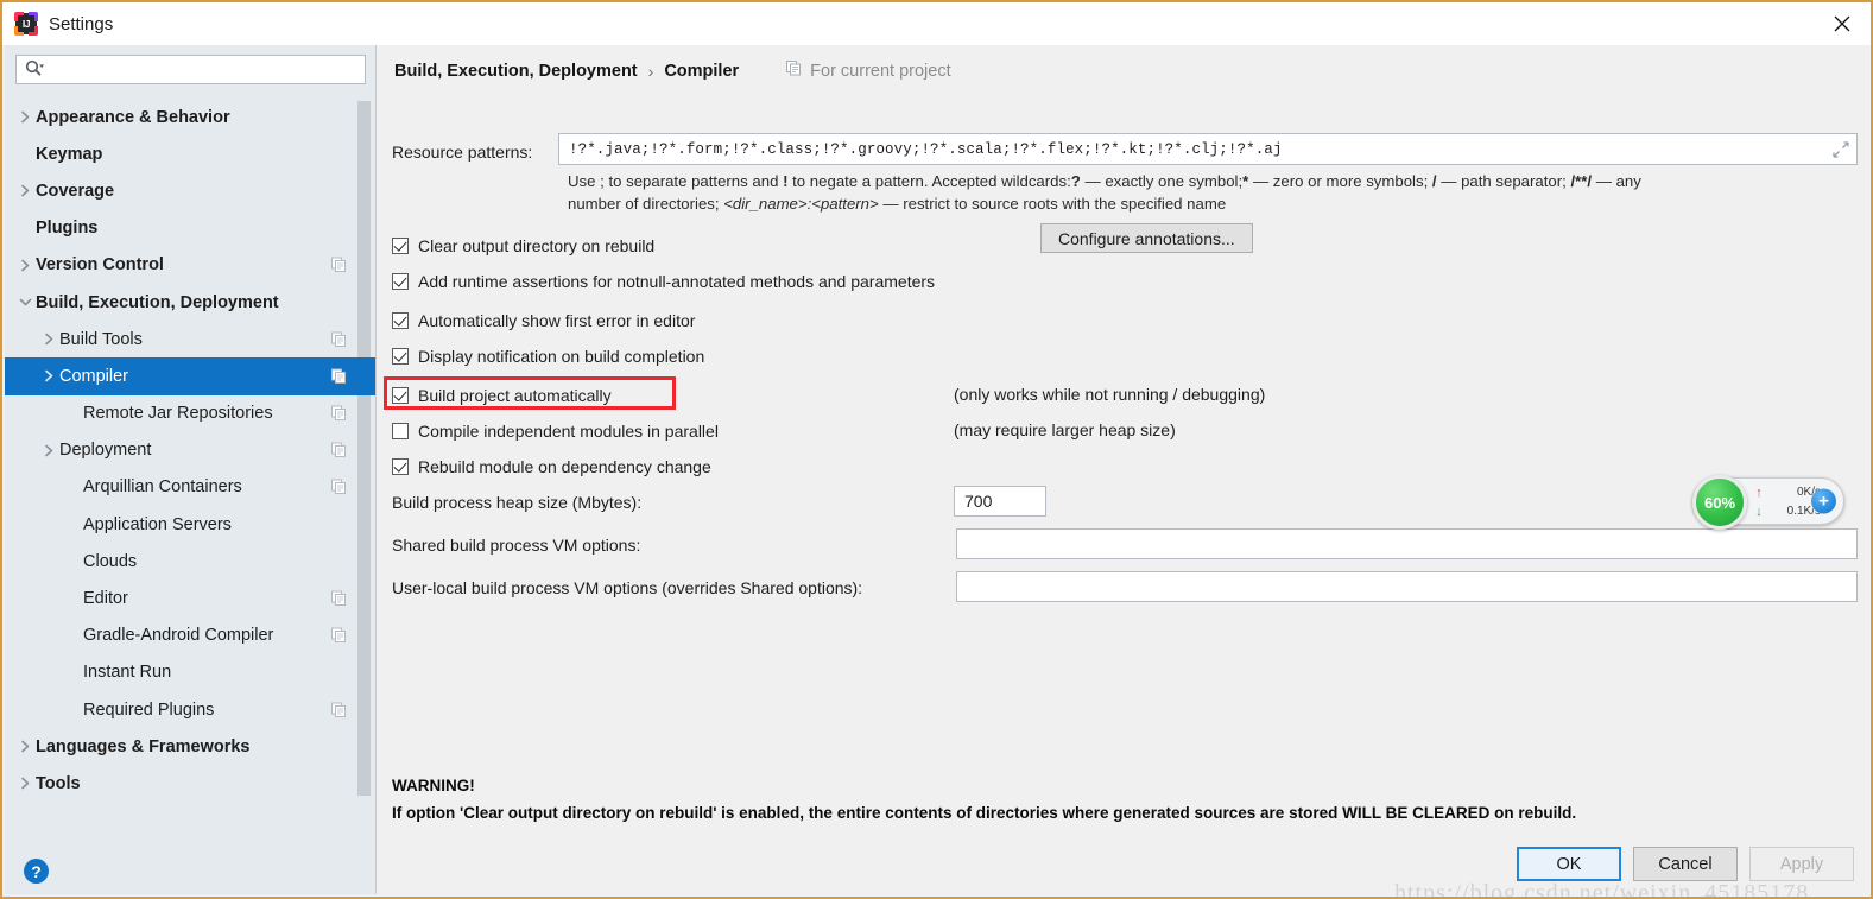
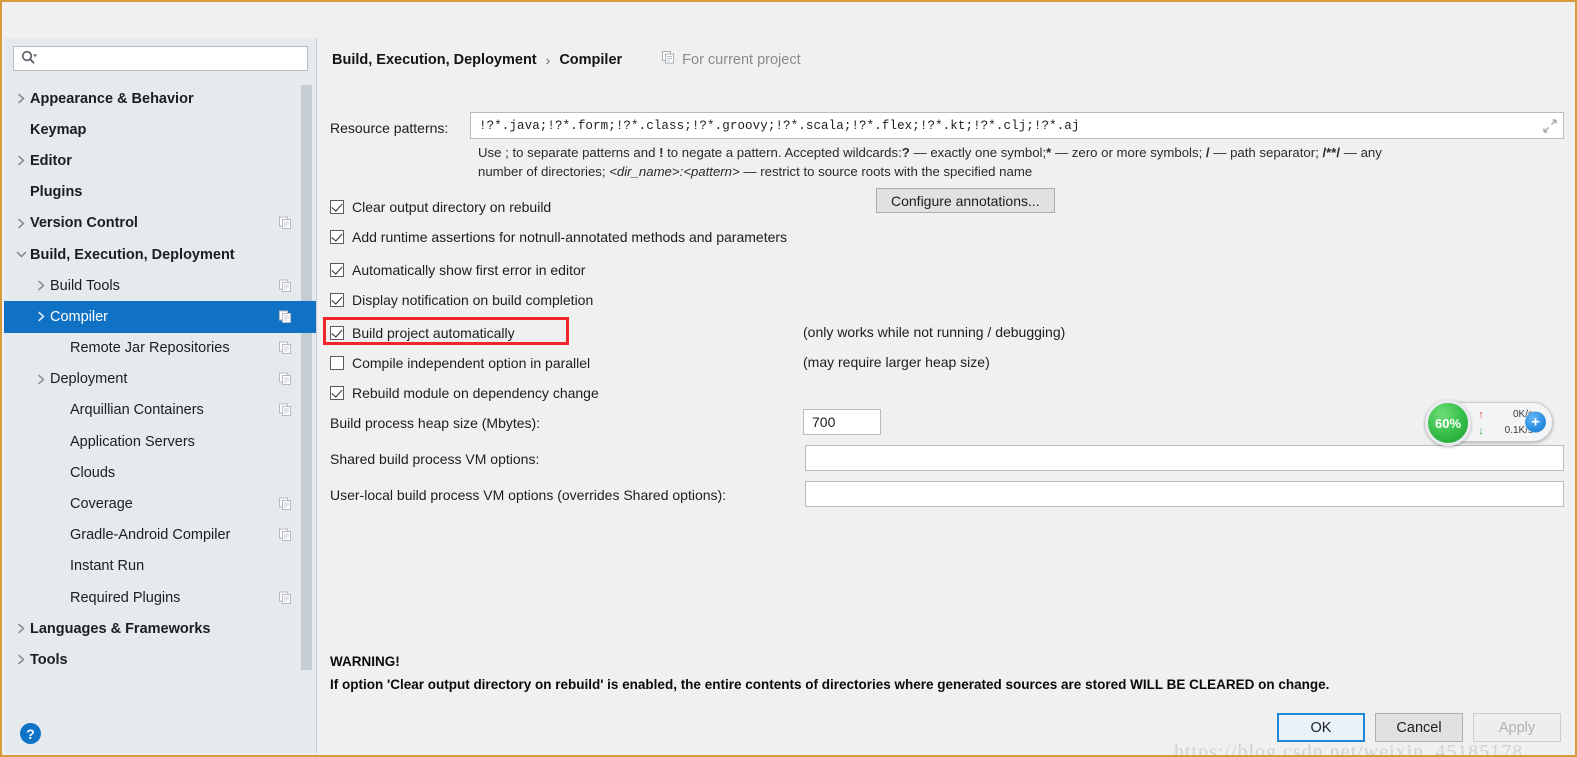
- IJ
- Settings
  Appearance & Behavior
  Keymap
- Coverage
+ Editor
  Plugins
  Version Control
  Build, Execution, Deployment
  Build Tools
  Compiler
  Remote Jar Repositories
  Deployment
  Arquillian Containers
  Application Servers
  Clouds
- Editor
+ Coverage
  Gradle-Android Compiler
  Instant Run
  Required Plugins
  Languages & Frameworks
  Tools
  ?
  Build, Execution, Deployment
  ›
  Compiler
  For current project
  Resource patterns:
  !?*.java;!?*.form;!?*.class;!?*.groovy;!?*.scala;!?*.flex;!?*.kt;!?*.clj;!?*.aj
  Use ; to separate patterns and ! to negate a pattern. Accepted wildcards:? — exactly one symbol;* — zero or more symbols; / — path separator; /**/ — any
  number of directories; <dir_name>:<pattern> — restrict to source roots with the specified name
  Clear output directory on rebuild
  Add runtime assertions for notnull-annotated methods and parameters
  Automatically show first error in editor
  Display notification on build completion
  Build project automatically
- Compile independent modules in parallel
+ Compile independent option in parallel
  Rebuild module on dependency change
  (only works while not running / debugging)
  (may require larger heap size)
  Configure annotations...
  Build process heap size (Mbytes):
  700
  Shared build process VM options:
  User-local build process VM options (overrides Shared options):
  WARNING!
- If option 'Clear output directory on rebuild' is enabled, the entire contents of directories where generated sources are stored WILL BE CLEARED on rebuild.
+ If option 'Clear output directory on rebuild' is enabled, the entire contents of directories where generated sources are stored WILL BE CLEARED on change.
  https://blog.csdn.net/weixin_45185178
  OK
  Cancel
  Apply
  60%
  ↑
  ↓
  0.1K/
  +
